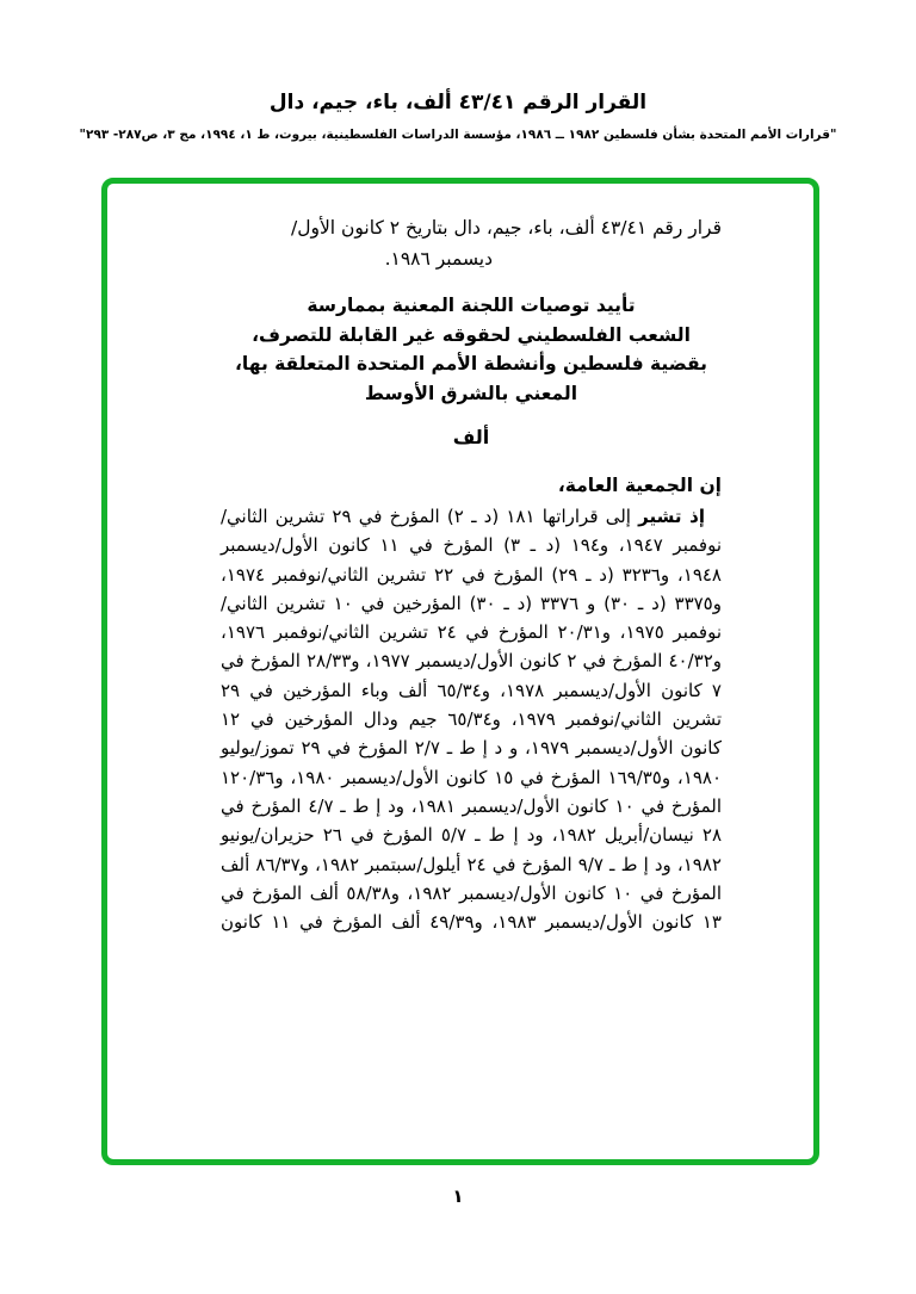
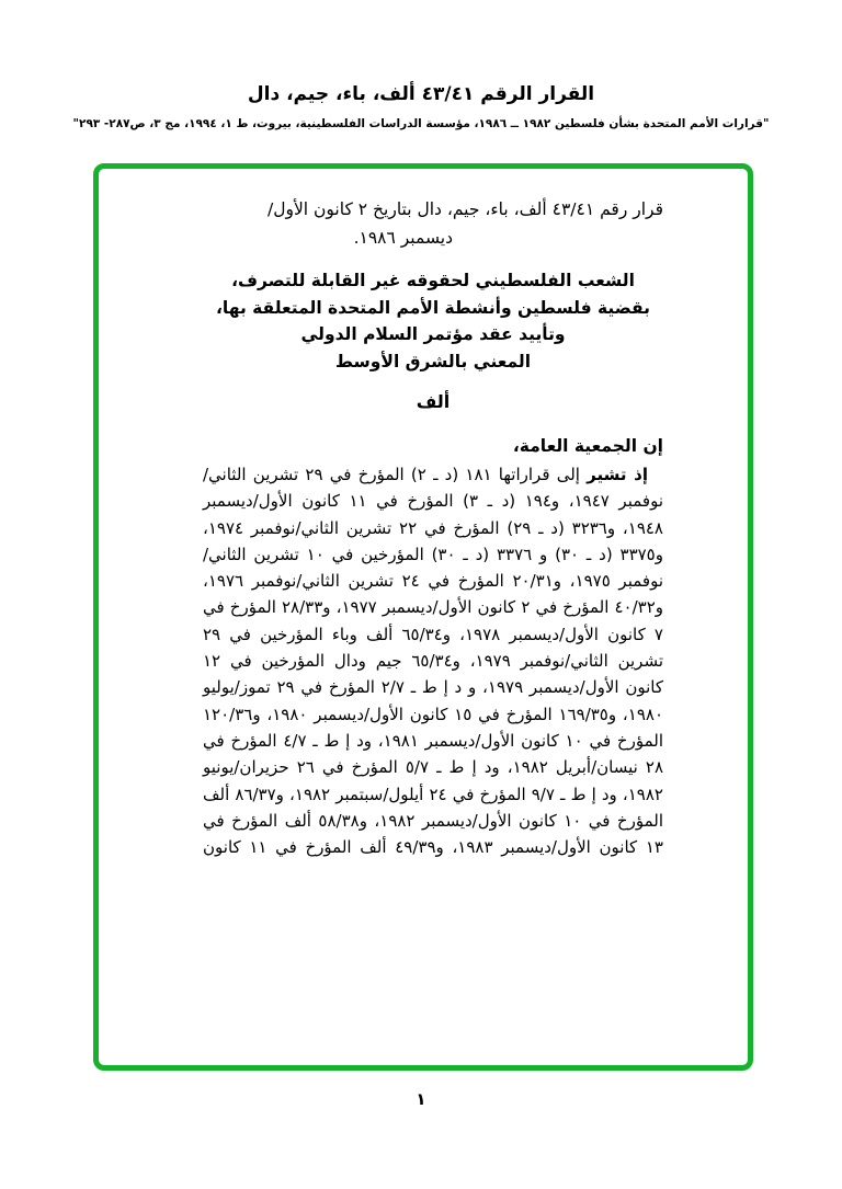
  القرار الرقم ٤٣/٤١ ألف، باء، جيم، دال
  "قرارات الأمم المتحدة بشأن فلسطين ١٩٨٢ ــ ١٩٨٦، مؤسسة الدراسات الفلسطينية، بيروت، ط ١، ١٩٩٤، مج ٣، ص٢٨٧- ٢٩٣"
  قرار رقم ٤٣/٤١ ألف، باء، جيم، دال بتاريخ ٢ كانون الأول/
  ديسمبر ١٩٨٦.
- تأييد توصيات اللجنة المعنية بممارسة
  الشعب الفلسطيني لحقوقه غير القابلة للتصرف،
  بقضية فلسطين وأنشطة الأمم المتحدة المتعلقة بها،
+ وتأييد عقد مؤتمر السلام الدولي
  المعني بالشرق الأوسط
  ألف
  إن الجمعية العامة،
  إذ تشير إلى قراراتها ١٨١ (د ـ ٢) المؤرخ في ٢٩ تشرين الثاني/نوفمبر ١٩٤٧، و١٩٤ (د ـ ٣) المؤرخ في ١١ كانون الأول/ديسمبر ١٩٤٨، و٣٢٣٦ (د ـ ٢٩) المؤرخ في ٢٢ تشرين الثاني/نوفمبر ١٩٧٤، و٣٣٧٥ (د ـ ٣٠) و ٣٣٧٦ (د ـ ٣٠) المؤرخين في ١٠ تشرين الثاني/نوفمبر ١٩٧٥، و٢٠/٣١ المؤرخ في ٢٤ تشرين الثاني/نوفمبر ١٩٧٦، و٤٠/٣٢ المؤرخ في ٢ كانون الأول/ديسمبر ١٩٧٧، و٢٨/٣٣ المؤرخ في ٧ كانون الأول/ديسمبر ١٩٧٨، و٦٥/٣٤ ألف وباء المؤرخين في ٢٩ تشرين الثاني/نوفمبر ١٩٧٩، و٦٥/٣٤ جيم ودال المؤرخين في ١٢ كانون الأول/ديسمبر ١٩٧٩، و د إ ط ـ ٢/٧ المؤرخ في ٢٩ تموز/يوليو ١٩٨٠، و١٦٩/٣٥ المؤرخ في ١٥ كانون الأول/ديسمبر ١٩٨٠، و١٢٠/٣٦ المؤرخ في ١٠ كانون الأول/ديسمبر ١٩٨١، ود إ ط ـ ٤/٧ المؤرخ في ٢٨ نيسان/أبريل ١٩٨٢، ود إ ط ـ ٥/٧ المؤرخ في ٢٦ حزيران/يونيو ١٩٨٢، ود إ ط ـ ٩/٧ المؤرخ في ٢٤ أيلول/سبتمبر ١٩٨٢، و٨٦/٣٧ ألف المؤرخ في ١٠ كانون الأول/ديسمبر ١٩٨٢، و٥٨/٣٨ ألف المؤرخ في ١٣ كانون الأول/ديسمبر ١٩٨٣، و٤٩/٣٩ ألف المؤرخ في ١١ كانون
  ١
